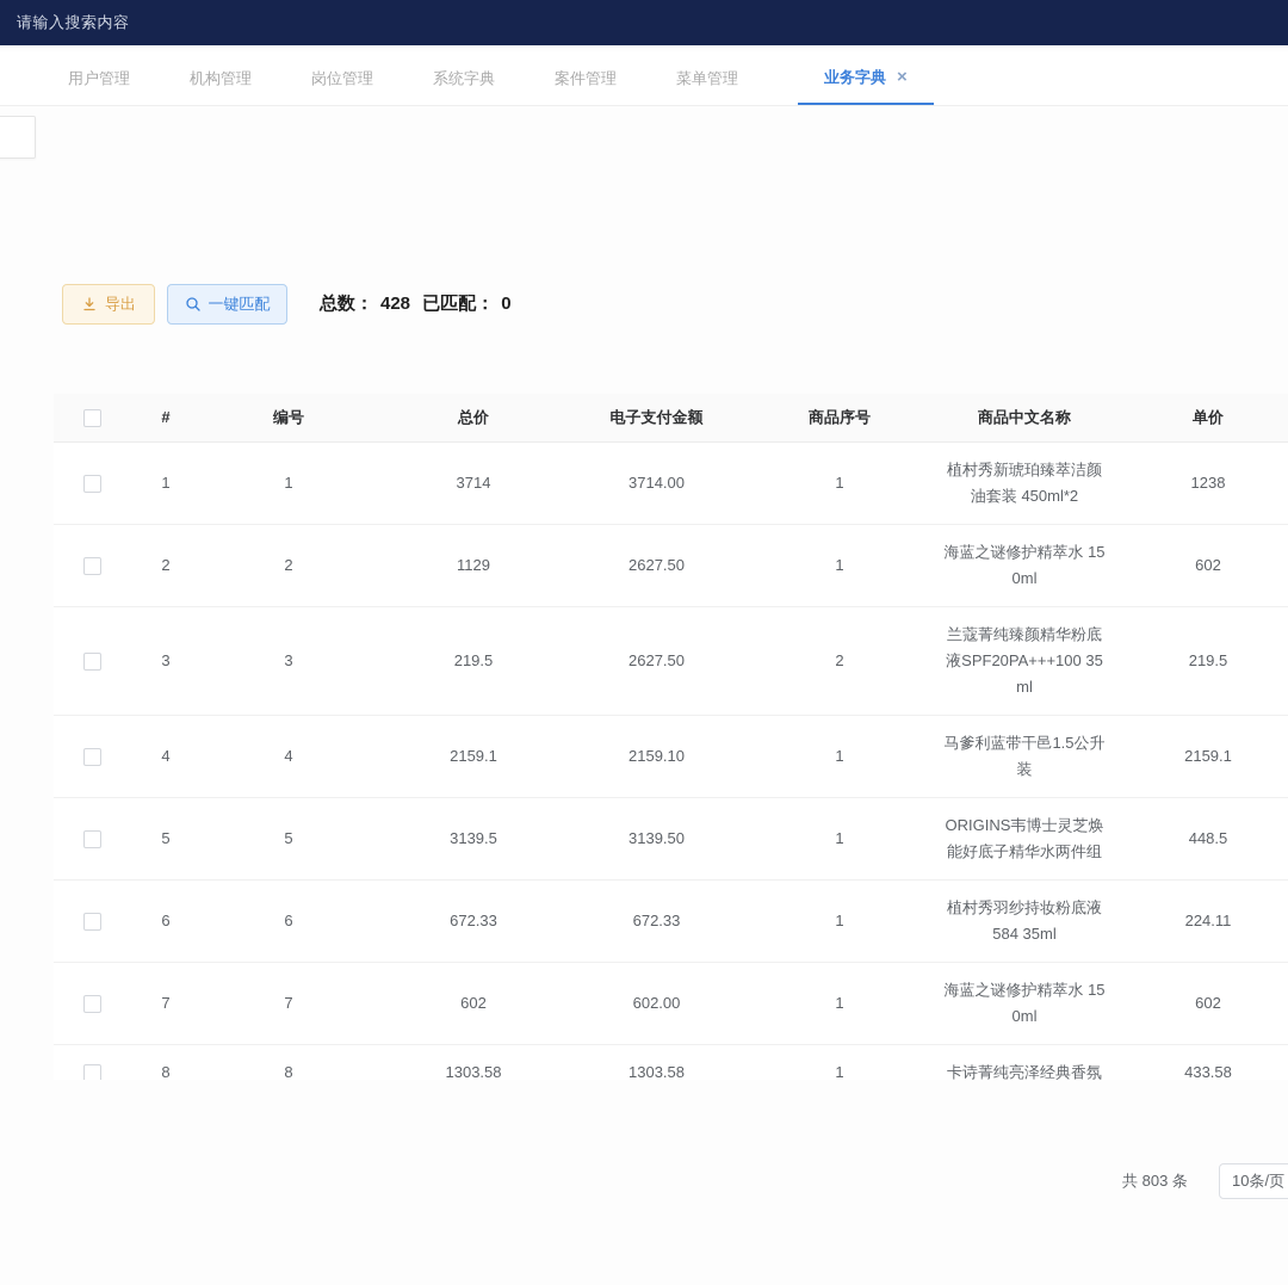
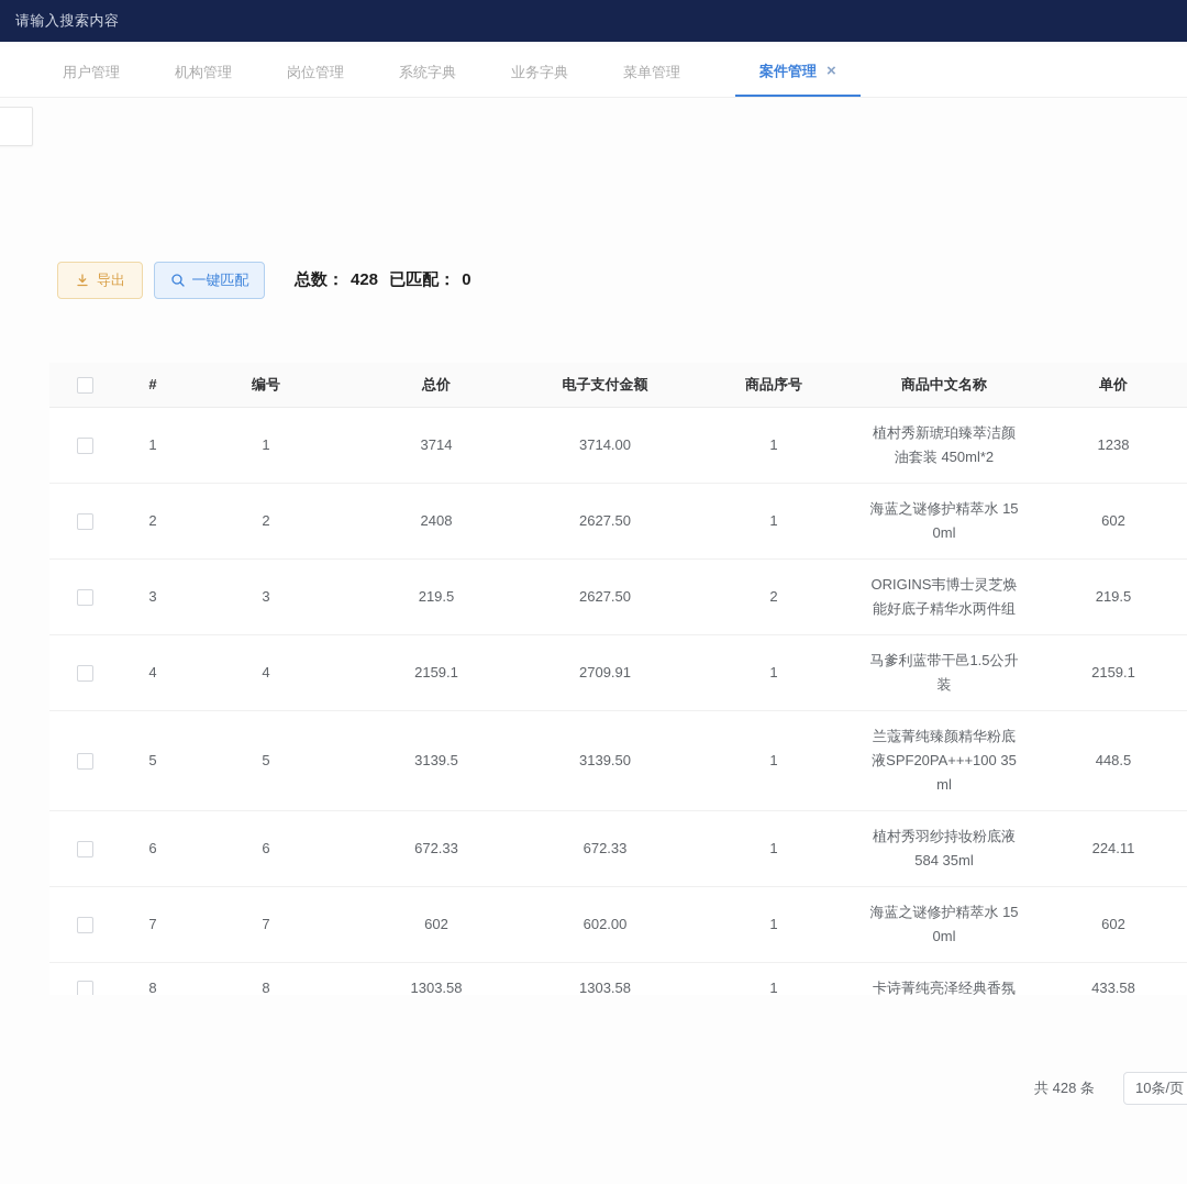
  请输入搜索内容
  用户管理
  机构管理
  岗位管理
  系统字典
- 案件管理
+ 业务字典
  菜单管理
- 业务字典
+ 案件管理
  ×
  导出
  一键匹配
  总数： 428 已匹配： 0
  	#	编号	总价	电子支付金额	商品序号	商品中文名称	单价
  	1	1	3714	3714.00	1	植村秀新琥珀臻萃洁颜油套装 450ml*2	1238
- 	2	2	1129	2627.50	1	海蓝之谜修护精萃水 150ml	602
+ 	2	2	2408	2627.50	1	海蓝之谜修护精萃水 150ml	602
- 	3	3	219.5	2627.50	2	兰蔻菁纯臻颜精华粉底液SPF20PA+++100 35ml	219.5
+ 	3	3	219.5	2627.50	2	ORIGINS韦博士灵芝焕能好底子精华水两件组	219.5
- 	4	4	2159.1	2159.10	1	马爹利蓝带干邑1.5公升装	2159.1
+ 	4	4	2159.1	2709.91	1	马爹利蓝带干邑1.5公升装	2159.1
- 	5	5	3139.5	3139.50	1	ORIGINS韦博士灵芝焕能好底子精华水两件组	448.5
+ 	5	5	3139.5	3139.50	1	兰蔻菁纯臻颜精华粉底液SPF20PA+++100 35ml	448.5
  	6	6	672.33	672.33	1	植村秀羽纱持妆粉底液 584 35ml	224.11
  	7	7	602	602.00	1	海蓝之谜修护精萃水 150ml	602
  	8	8	1303.58	1303.58	1	卡诗菁纯亮泽经典香氛	433.58
- 共 803 条
+ 共 428 条
  10条/页
